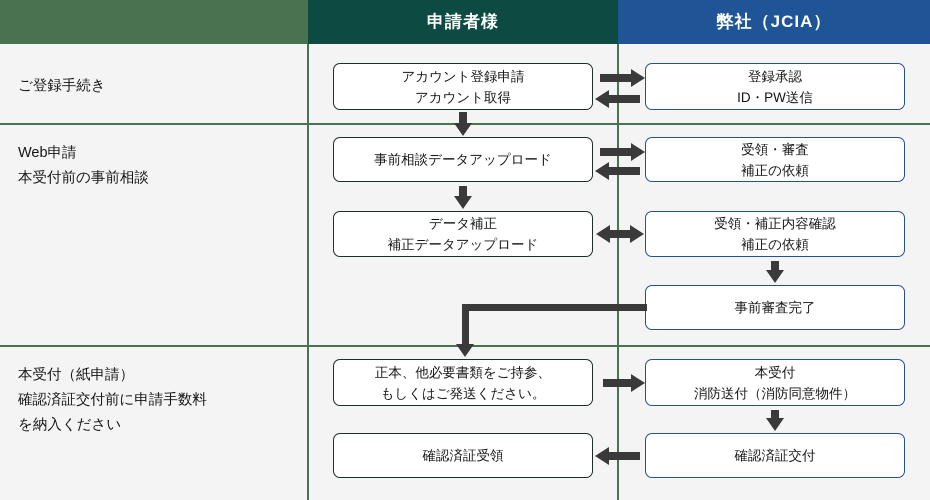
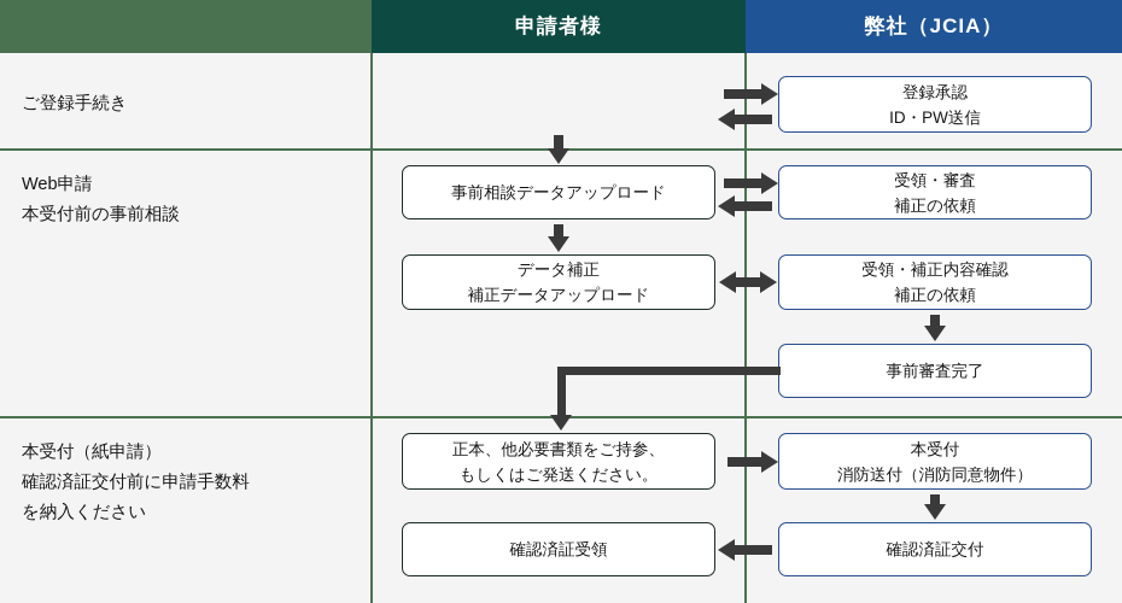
  申請者様
  弊社（JCIA）
  ご登録手続き
  Web申請
  本受付前の事前相談
  本受付（紙申請）
  確認済証交付前に申請手数料
  を納入ください
- アカウント登録申請
- アカウント取得
  事前相談データアップロード
  データ補正
  補正データアップロード
  正本、他必要書類をご持参、
  もしくはご発送ください。
  確認済証受領
  登録承認
  ID・PW送信
  受領・審査
  補正の依頼
  受領・補正内容確認
  補正の依頼
  事前審査完了
  本受付
  消防送付（消防同意物件）
  確認済証交付
